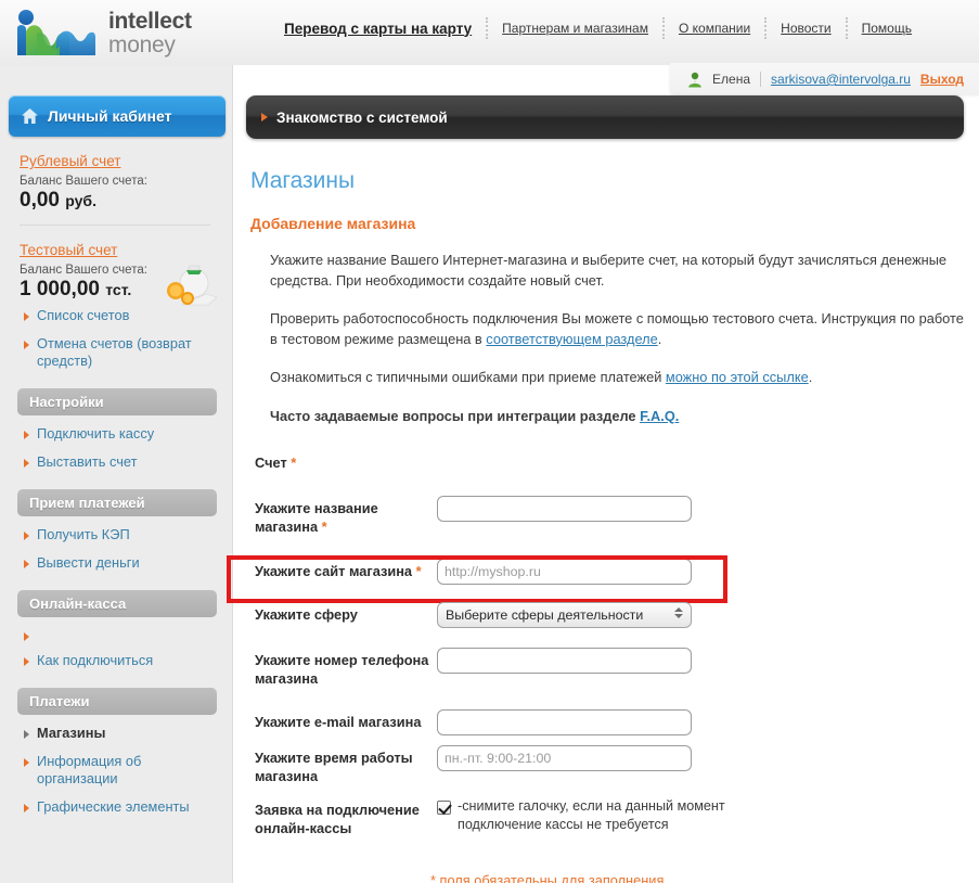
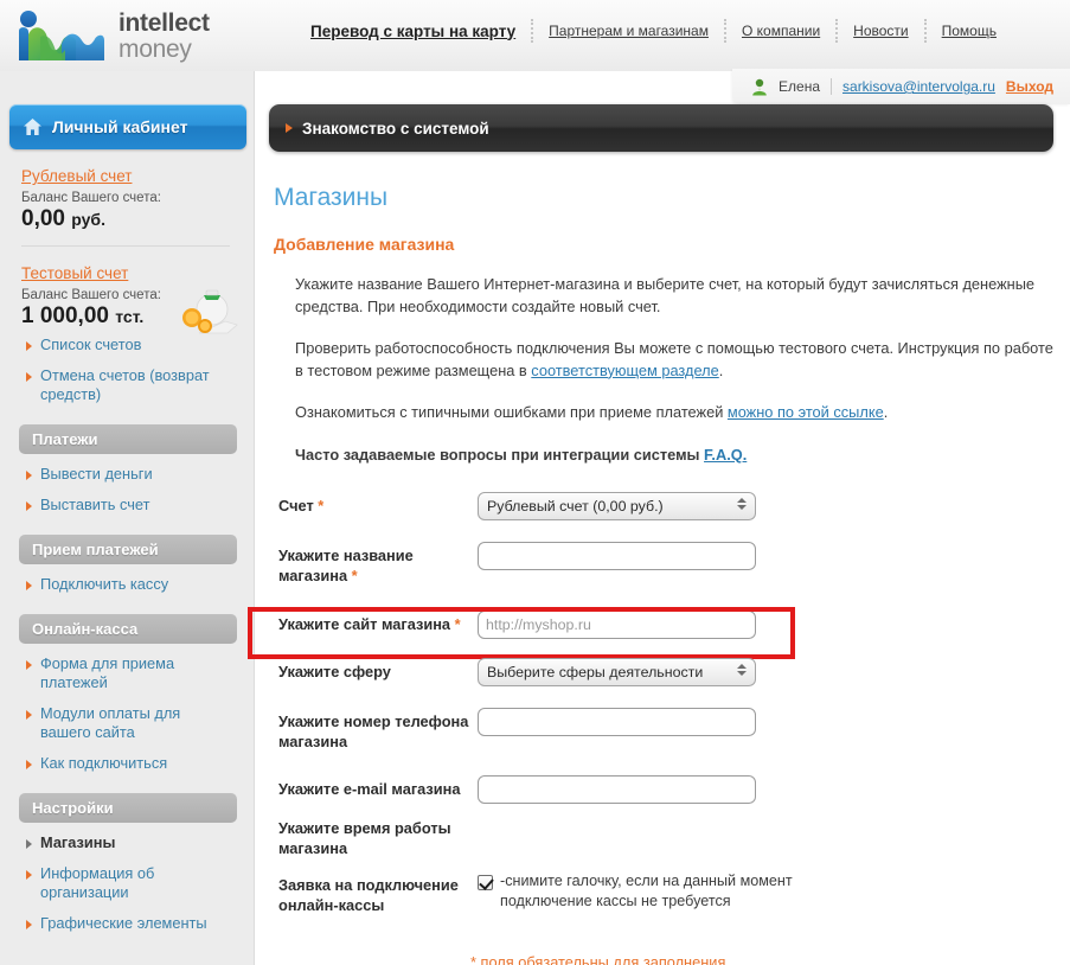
  intellect
  money
  Перевод с карты на карту
  Партнерам и магазинам
  О компании
  Новости
  Помощь
  Елена
  sarkisova@intervolga.ru
  Выход
  Личный кабинет
  Рублевый счет
  Баланс Вашего счета:
  0,00 руб.
  Тестовый счет
  Баланс Вашего счета:
  1 000,00 тст.
  Список счетов
  Отмена счетов (возврат средств)
- Настройки
+ Платежи
- Подключить кассу
+ Вывести деньги
  Выставить счет
  Прием платежей
- Получить КЭП
- Вывести деньги
+ Подключить кассу
  Онлайн-касса
+ Форма для приема платежей
+ Модули оплаты для вашего сайта
  Как подключиться
- Платежи
+ Настройки
  Магазины
  Информация об организации
  Графические элементы
  Знакомство с системой
  Магазины
  Добавление магазина
  Укажите название Вашего Интернет-магазина и выберите счет, на который будут зачисляться денежные средства. При необходимости создайте новый счет.
  Проверить работоспособность подключения Вы можете с помощью тестового счета. Инструкция по работе в тестовом режиме размещена в соответствующем разделе.
  Ознакомиться с типичными ошибками при приеме платежей можно по этой ссылке.
- Часто задаваемые вопросы при интеграции разделе F.A.Q.
+ Часто задаваемые вопросы при интеграции системы F.A.Q.
  Счет *
+ Рублевый счет (0,00 руб.)
  Укажите название магазина *
  Укажите сайт магазина *
  http://myshop.ru
  Укажите сферу
  Выберите сферы деятельности
  Укажите номер телефона магазина
  Укажите e-mail магазина
  Укажите время работы магазина
- пн.-пт. 9:00-21:00
  Заявка на подключение онлайн-кассы
  -снимите галочку, если на данный момент подключение кассы не требуется
  * поля обязательны для заполнения
